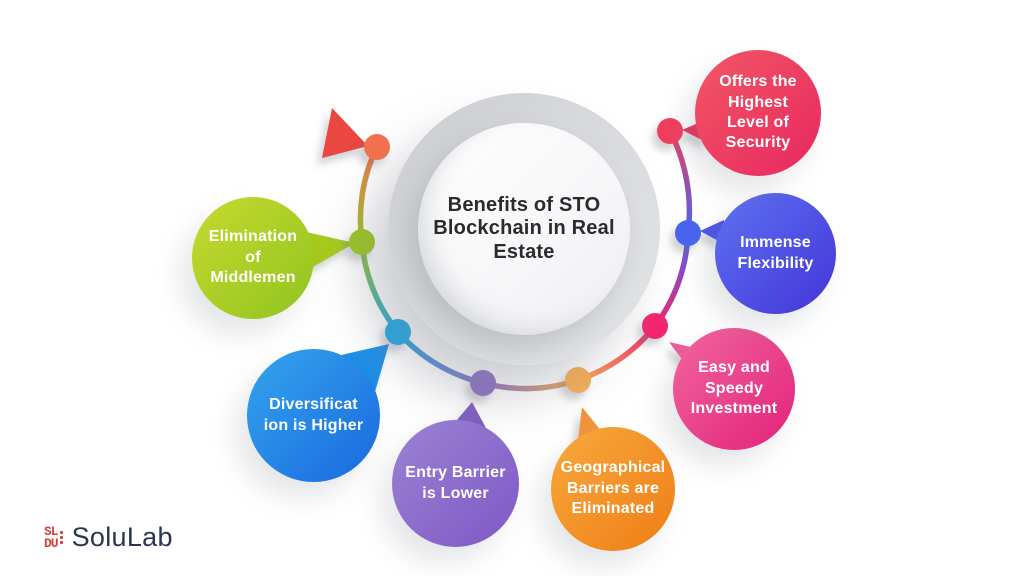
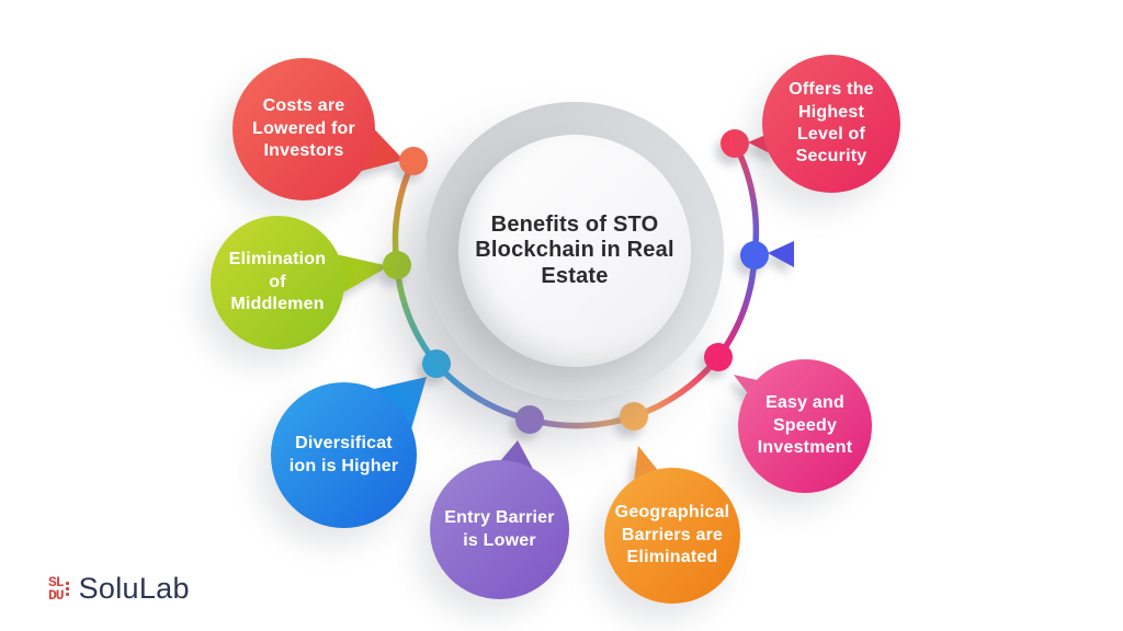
  Benefits of STO
  Blockchain in Real
  Estate
+ Costs are
+ Lowered for
+ Investors
  Elimination
  of
  Middlemen
  Diversificat
  ion is Higher
  Entry Barrier
  is Lower
  Geographical
  Barriers are
  Eliminated
  Easy and
  Speedy
  Investment
- Immense
- Flexibility
  Offers the
  Highest
  Level of
  Security
  SL
  DU
  SoluLab
